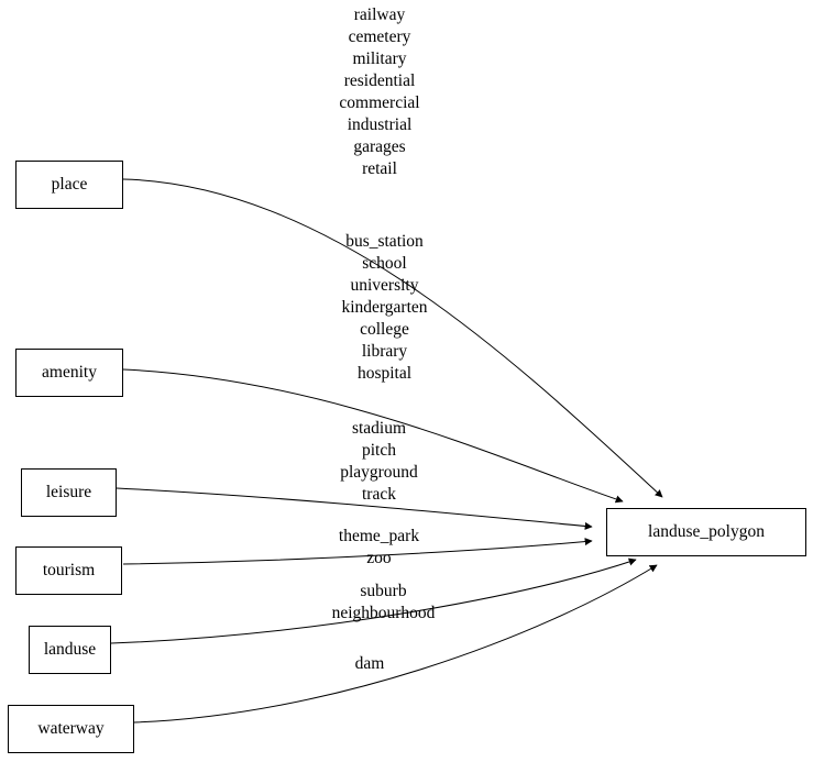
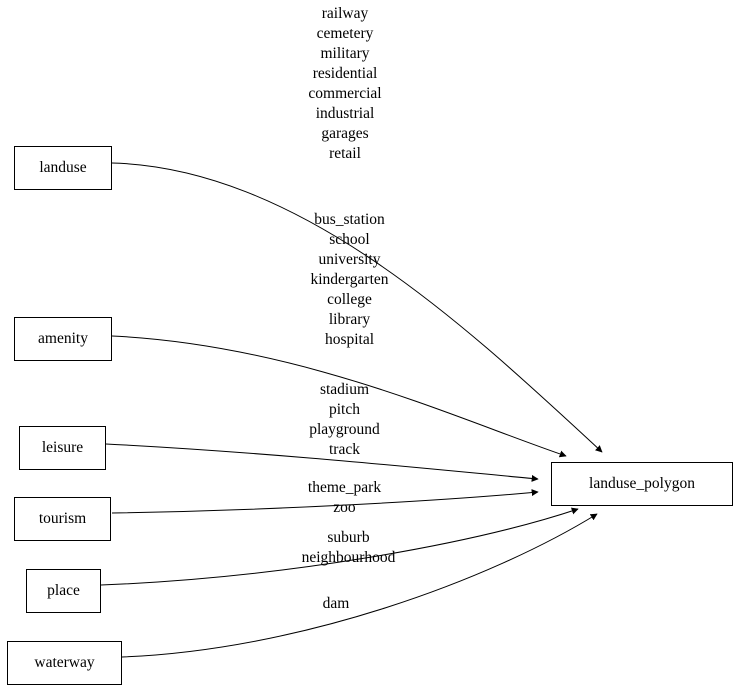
- place
+ landuse
  amenity
  leisure
  tourism
- landuse
+ place
  waterway
  landuse_polygon
  railway
  cemetery
  military
  residential
  commercial
  industrial
  garages
  retail
  bus_station
  school
  university
  kindergarten
  college
  library
  hospital
  stadium
  pitch
  playground
  track
  theme_park
  zoo
  suburb
  neighbourhood
  dam
